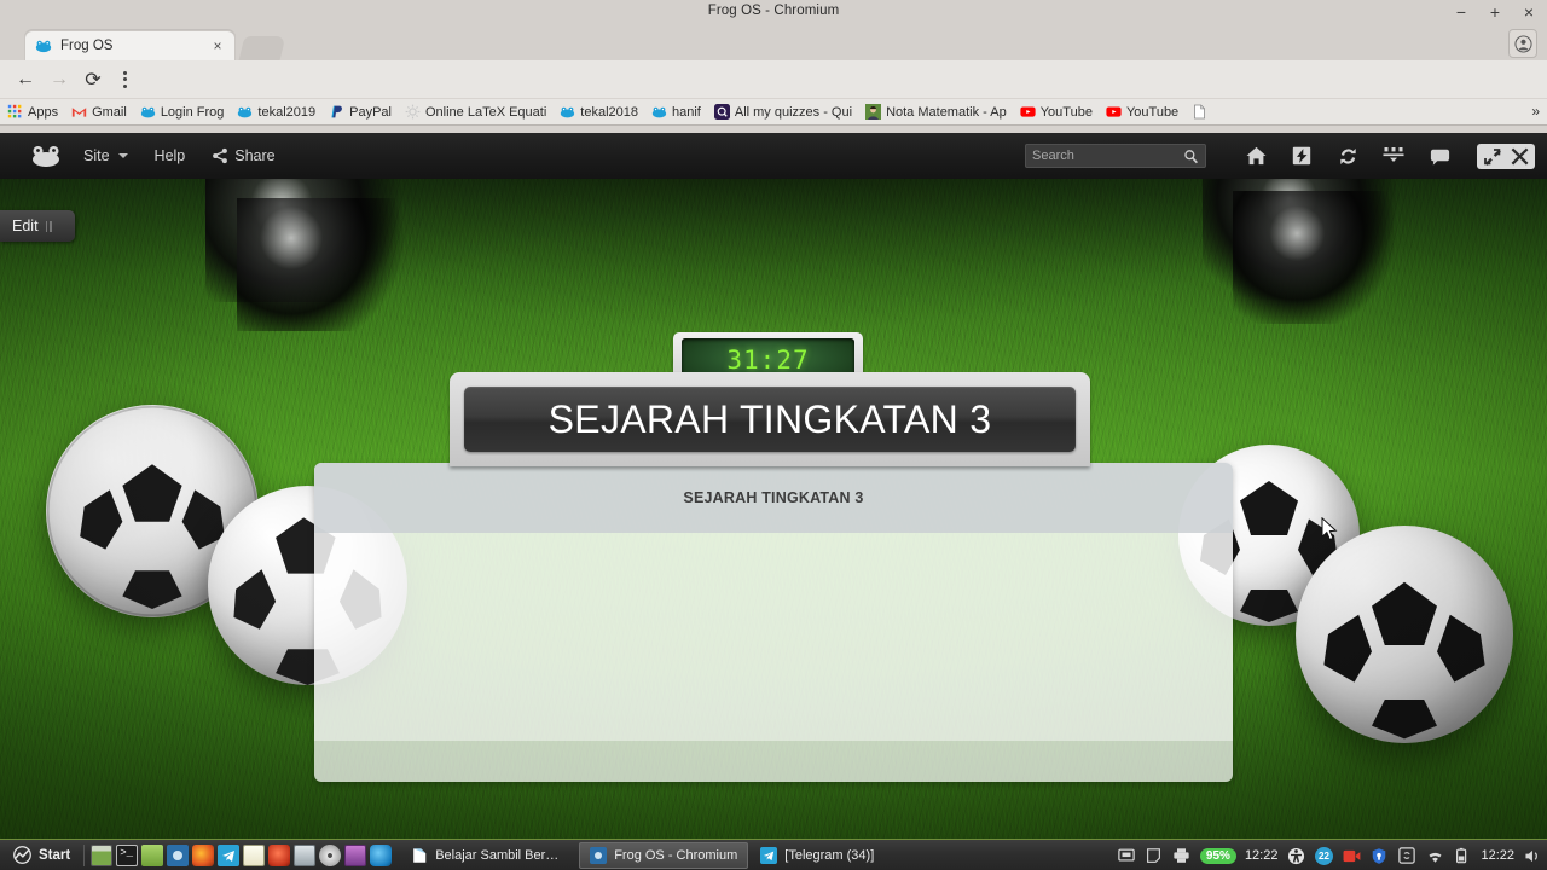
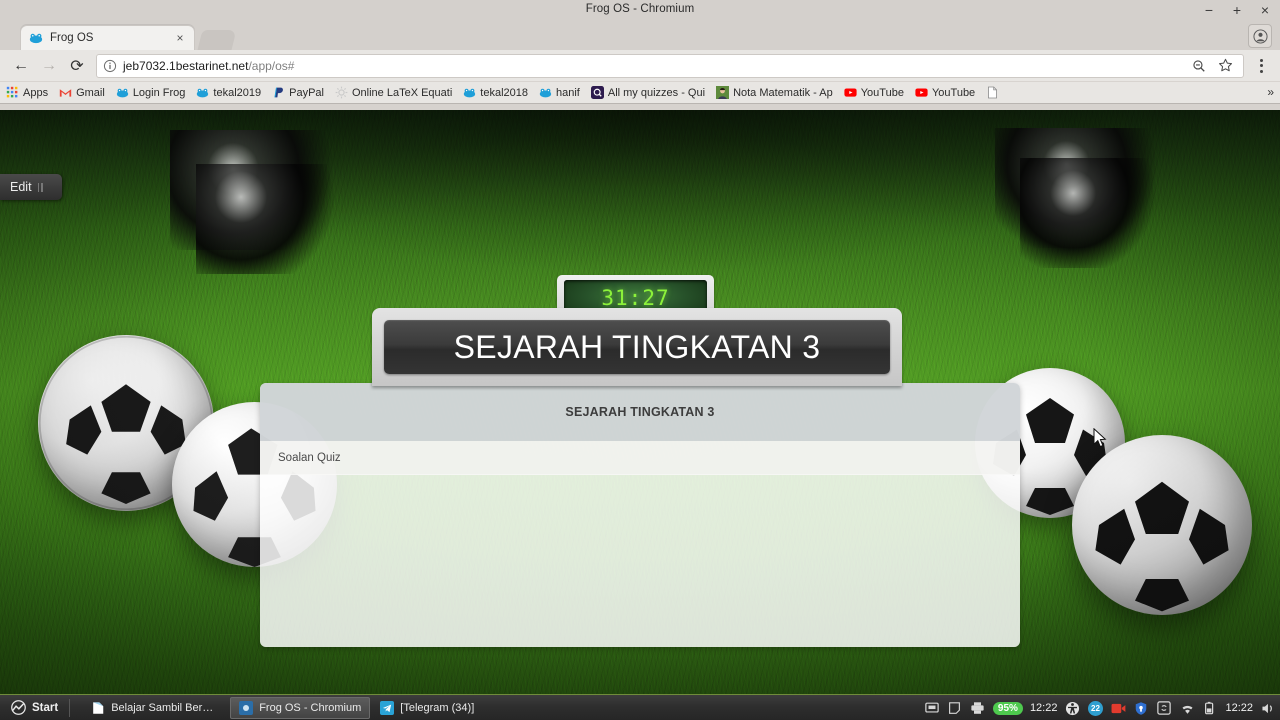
  Frog OS - Chromium
  −
  +
  ×
  Frog OS
  ×
  ←
  →
  ⟳
+ jeb7032.1bestarinet.net/app/os#
  Apps
  Gmail
  Login Frog
  tekal2019
  PayPal
  Online LaTeX Equati
  tekal2018
  hanif
  All my quizzes - Qui
  Nota Matematik - Ap
  YouTube
  YouTube
  »
- Site
- Help
- Share
- Search
  Edit
  31:27
  SEJARAH TINGKATAN 3
  SEJARAH TINGKATAN 3
+ Soalan Quiz
  Start
- >_
  Belajar Sambil Berm...
  Frog OS - Chromium
  [Telegram (34)]
  95%
  12:22
  22
  12:22
